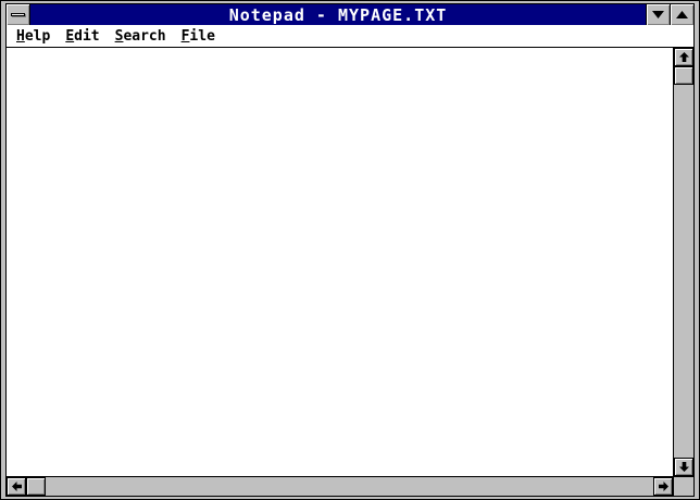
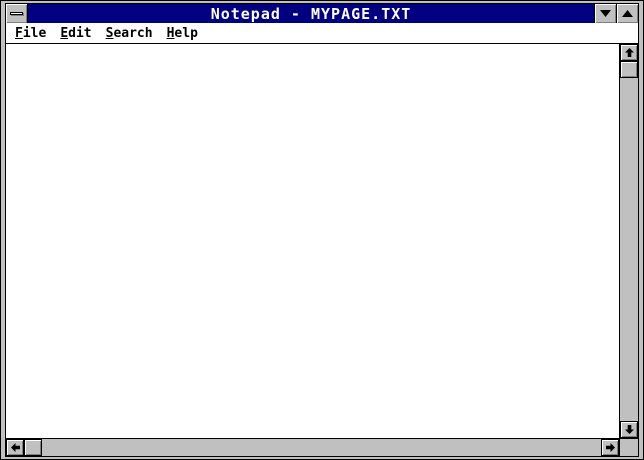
  Notepad - MYPAGE.TXT
- Help
+ File
  Edit
  Search
- File
+ Help
